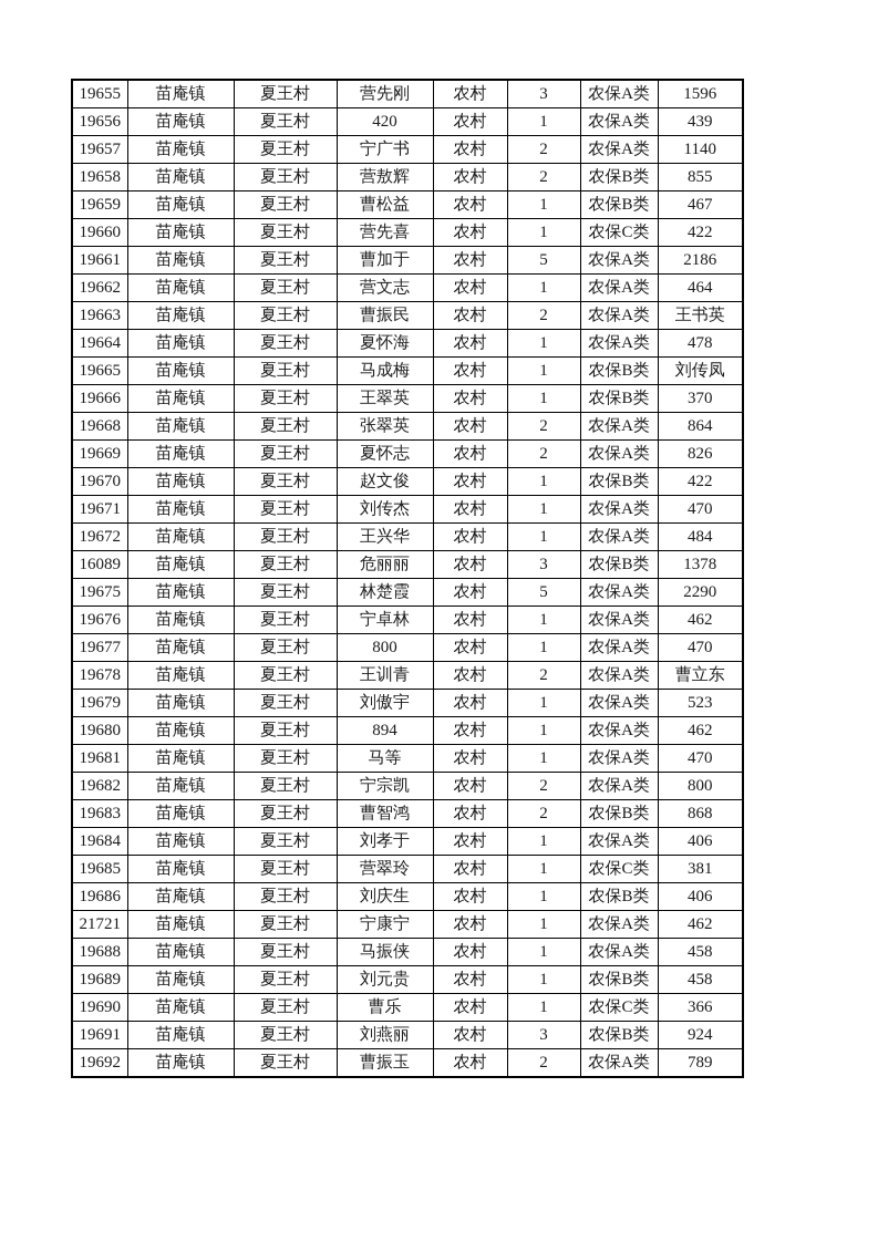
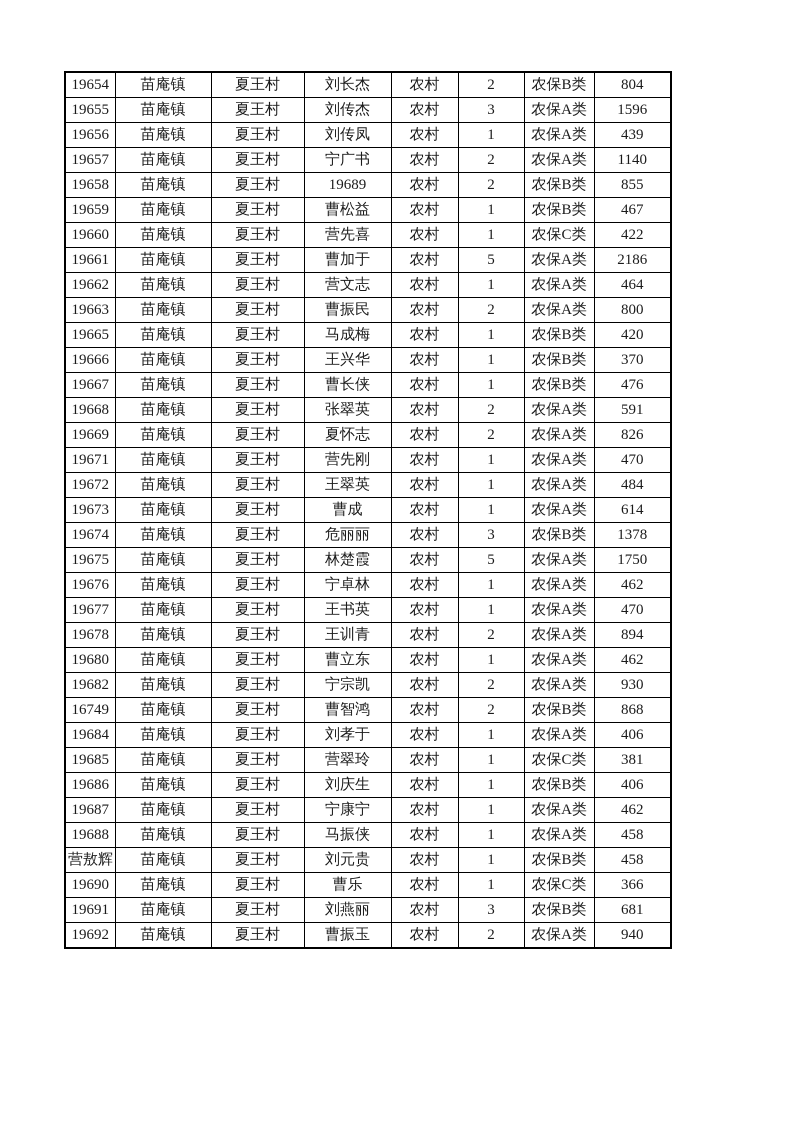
+ 19654	苗庵镇	夏王村	刘长杰	农村	2	农保B类	804
- 19655	苗庵镇	夏王村	营先刚	农村	3	农保A类	1596
+ 19655	苗庵镇	夏王村	刘传杰	农村	3	农保A类	1596
- 19656	苗庵镇	夏王村	420	农村	1	农保A类	439
+ 19656	苗庵镇	夏王村	刘传凤	农村	1	农保A类	439
  19657	苗庵镇	夏王村	宁广书	农村	2	农保A类	1140
- 19658	苗庵镇	夏王村	营敖辉	农村	2	农保B类	855
+ 19658	苗庵镇	夏王村	19689	农村	2	农保B类	855
  19659	苗庵镇	夏王村	曹松益	农村	1	农保B类	467
  19660	苗庵镇	夏王村	营先喜	农村	1	农保C类	422
  19661	苗庵镇	夏王村	曹加于	农村	5	农保A类	2186
  19662	苗庵镇	夏王村	营文志	农村	1	农保A类	464
- 19663	苗庵镇	夏王村	曹振民	农村	2	农保A类	王书英
+ 19663	苗庵镇	夏王村	曹振民	农村	2	农保A类	800
- 19664	苗庵镇	夏王村	夏怀海	农村	1	农保A类	478
- 19665	苗庵镇	夏王村	马成梅	农村	1	农保B类	刘传凤
+ 19665	苗庵镇	夏王村	马成梅	农村	1	农保B类	420
- 19666	苗庵镇	夏王村	王翠英	农村	1	农保B类	370
+ 19666	苗庵镇	夏王村	王兴华	农村	1	农保B类	370
+ 19667	苗庵镇	夏王村	曹长侠	农村	1	农保B类	476
- 19668	苗庵镇	夏王村	张翠英	农村	2	农保A类	864
+ 19668	苗庵镇	夏王村	张翠英	农村	2	农保A类	591
  19669	苗庵镇	夏王村	夏怀志	农村	2	农保A类	826
- 19670	苗庵镇	夏王村	赵文俊	农村	1	农保B类	422
- 19671	苗庵镇	夏王村	刘传杰	农村	1	农保A类	470
+ 19671	苗庵镇	夏王村	营先刚	农村	1	农保A类	470
- 19672	苗庵镇	夏王村	王兴华	农村	1	农保A类	484
+ 19672	苗庵镇	夏王村	王翠英	农村	1	农保A类	484
+ 19673	苗庵镇	夏王村	曹成	农村	1	农保A类	614
- 16089	苗庵镇	夏王村	危丽丽	农村	3	农保B类	1378
+ 19674	苗庵镇	夏王村	危丽丽	农村	3	农保B类	1378
- 19675	苗庵镇	夏王村	林楚霞	农村	5	农保A类	2290
+ 19675	苗庵镇	夏王村	林楚霞	农村	5	农保A类	1750
  19676	苗庵镇	夏王村	宁卓林	农村	1	农保A类	462
- 19677	苗庵镇	夏王村	800	农村	1	农保A类	470
+ 19677	苗庵镇	夏王村	王书英	农村	1	农保A类	470
- 19678	苗庵镇	夏王村	王训青	农村	2	农保A类	曹立东
+ 19678	苗庵镇	夏王村	王训青	农村	2	农保A类	894
- 19679	苗庵镇	夏王村	刘傲宇	农村	1	农保A类	523
- 19680	苗庵镇	夏王村	894	农村	1	农保A类	462
+ 19680	苗庵镇	夏王村	曹立东	农村	1	农保A类	462
- 19681	苗庵镇	夏王村	马等	农村	1	农保A类	470
- 19682	苗庵镇	夏王村	宁宗凯	农村	2	农保A类	800
+ 19682	苗庵镇	夏王村	宁宗凯	农村	2	农保A类	930
- 19683	苗庵镇	夏王村	曹智鸿	农村	2	农保B类	868
+ 16749	苗庵镇	夏王村	曹智鸿	农村	2	农保B类	868
  19684	苗庵镇	夏王村	刘孝于	农村	1	农保A类	406
  19685	苗庵镇	夏王村	营翠玲	农村	1	农保C类	381
  19686	苗庵镇	夏王村	刘庆生	农村	1	农保B类	406
- 21721	苗庵镇	夏王村	宁康宁	农村	1	农保A类	462
+ 19687	苗庵镇	夏王村	宁康宁	农村	1	农保A类	462
  19688	苗庵镇	夏王村	马振侠	农村	1	农保A类	458
- 19689	苗庵镇	夏王村	刘元贵	农村	1	农保B类	458
+ 营敖辉	苗庵镇	夏王村	刘元贵	农村	1	农保B类	458
  19690	苗庵镇	夏王村	曹乐	农村	1	农保C类	366
- 19691	苗庵镇	夏王村	刘燕丽	农村	3	农保B类	924
+ 19691	苗庵镇	夏王村	刘燕丽	农村	3	农保B类	681
- 19692	苗庵镇	夏王村	曹振玉	农村	2	农保A类	789
+ 19692	苗庵镇	夏王村	曹振玉	农村	2	农保A类	940
